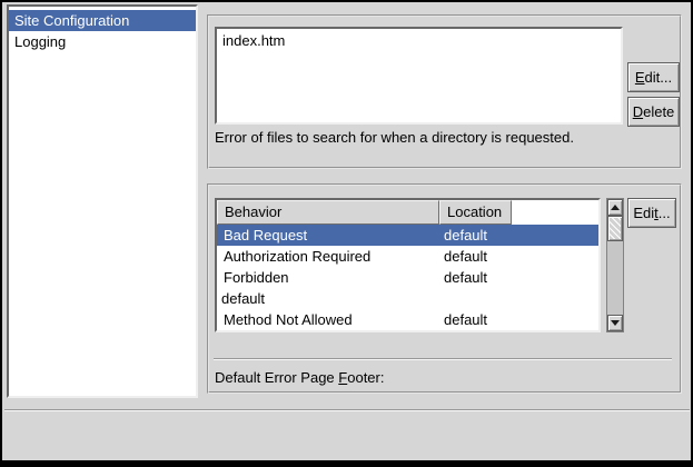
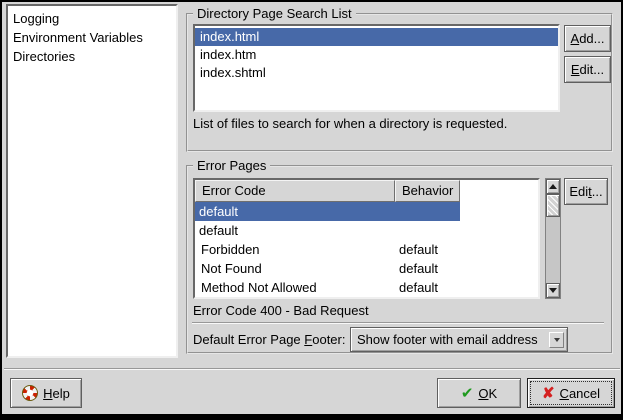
- Site Configuration
  Logging
+ Environment Variables
+ Directories
+ Directory Page Search List
+ index.html
  index.htm
+ index.shtml
+ Add...
  Edit...
- Delete
- Error of files to search for when a directory is requested.
+ List of files to search for when a directory is requested.
+ Error Pages
+ Error Code
  Behavior
- Location
- Bad Request
  default
- Authorization Required
  default
  Forbidden
  default
+ Not Found
  default
  Method Not Allowed
  default
  Edit...
+ Error Code 400 - Bad Request
  Default Error Page Footer:
+ Show footer with email address
+ Help
+ ✔
+ OK
+ ✘
+ Cancel
